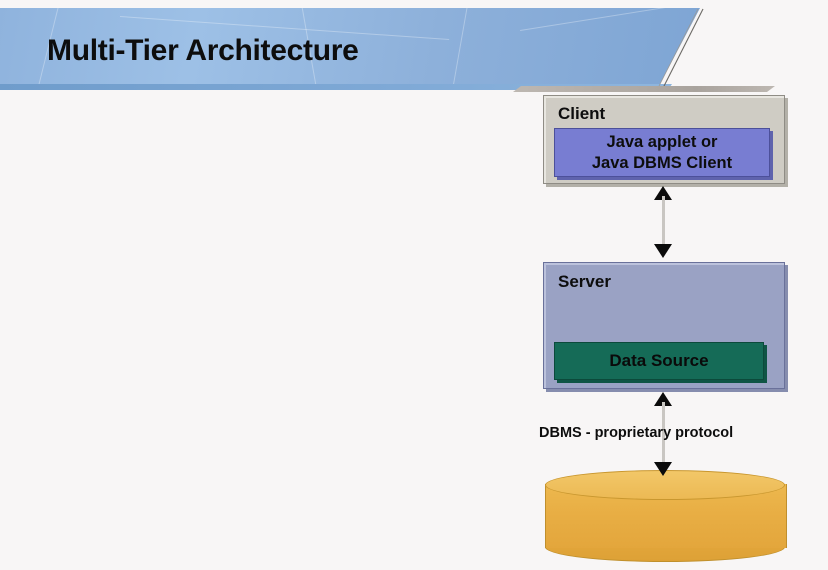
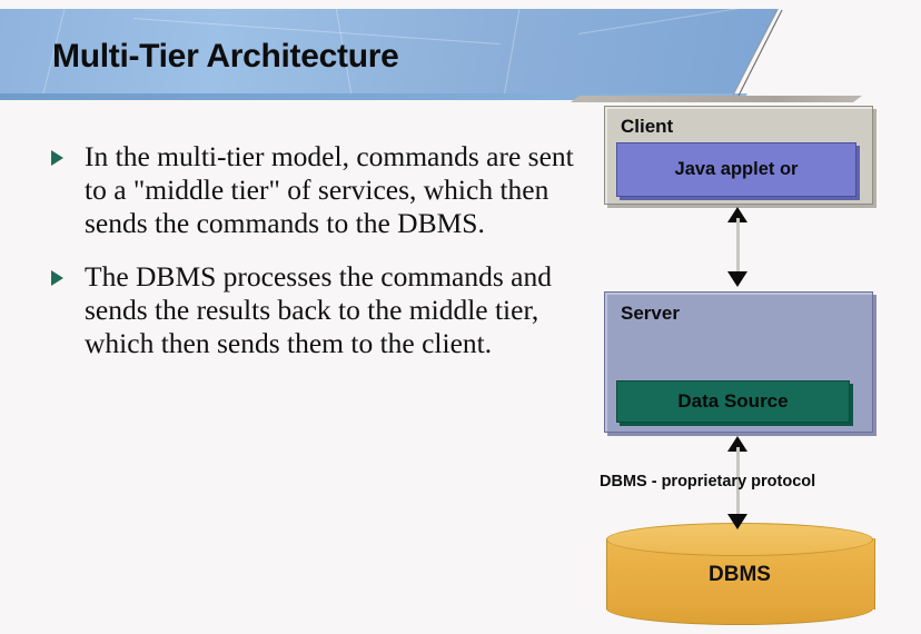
  Multi-Tier Architecture
+ In the multi-tier model, commands are sent to a "middle tier" of services, which then sends the commands to the DBMS.
+ The DBMS processes the commands and sends the results back to the middle tier, which then sends them to the client.
  Client
  Java applet or
- Java DBMS Client
  Server
  Data Source
  DBMS - proprietary protocol
+ DBMS
